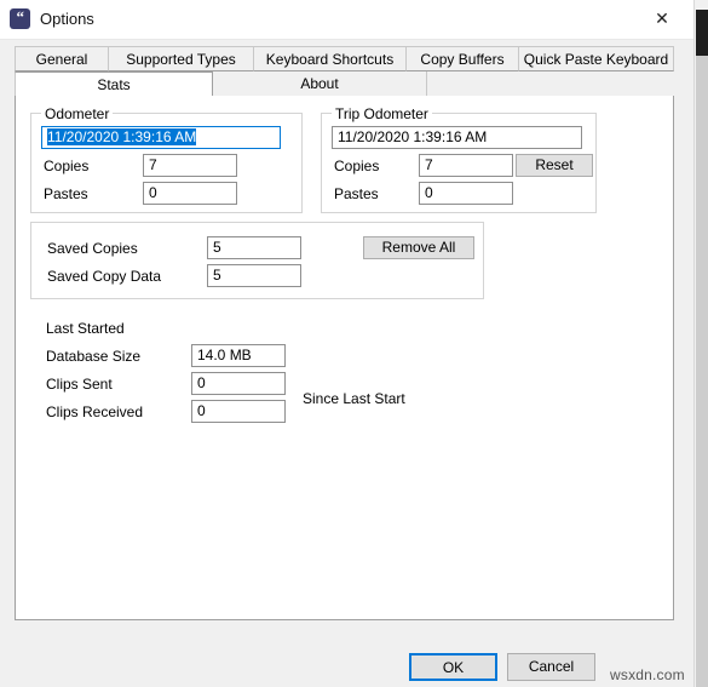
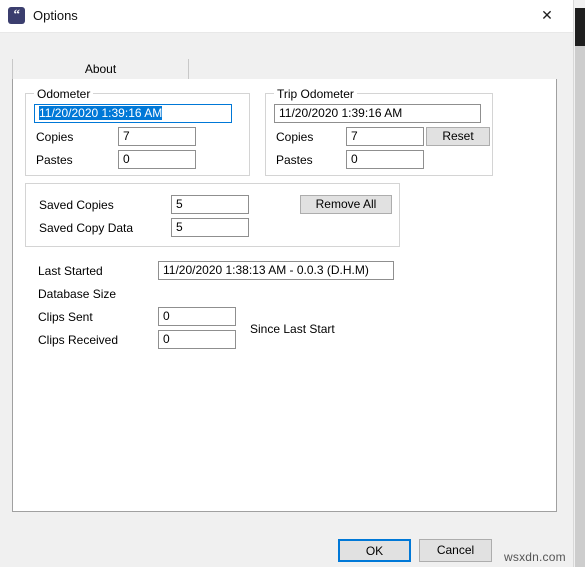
  “
  Options
  ✕
- General
- Supported Types
- Keyboard Shortcuts
- Copy Buffers
- Quick Paste Keyboard
- Stats
  About
  Odometer
  11/20/2020 1:39:16 AM
  Copies
  7
  Pastes
  0
  Trip Odometer
  11/20/2020 1:39:16 AM
  Copies
  7
  Reset
  Pastes
  0
  Saved Copies
  5
  Saved Copy Data
  5
  Remove All
  Last Started
+ 11/20/2020 1:38:13 AM - 0.0.3 (D.H.M)
  Database Size
- 14.0 MB
  Clips Sent
  0
  Clips Received
  0
  Since Last Start
  OK
  Cancel
  wsxdn.com
